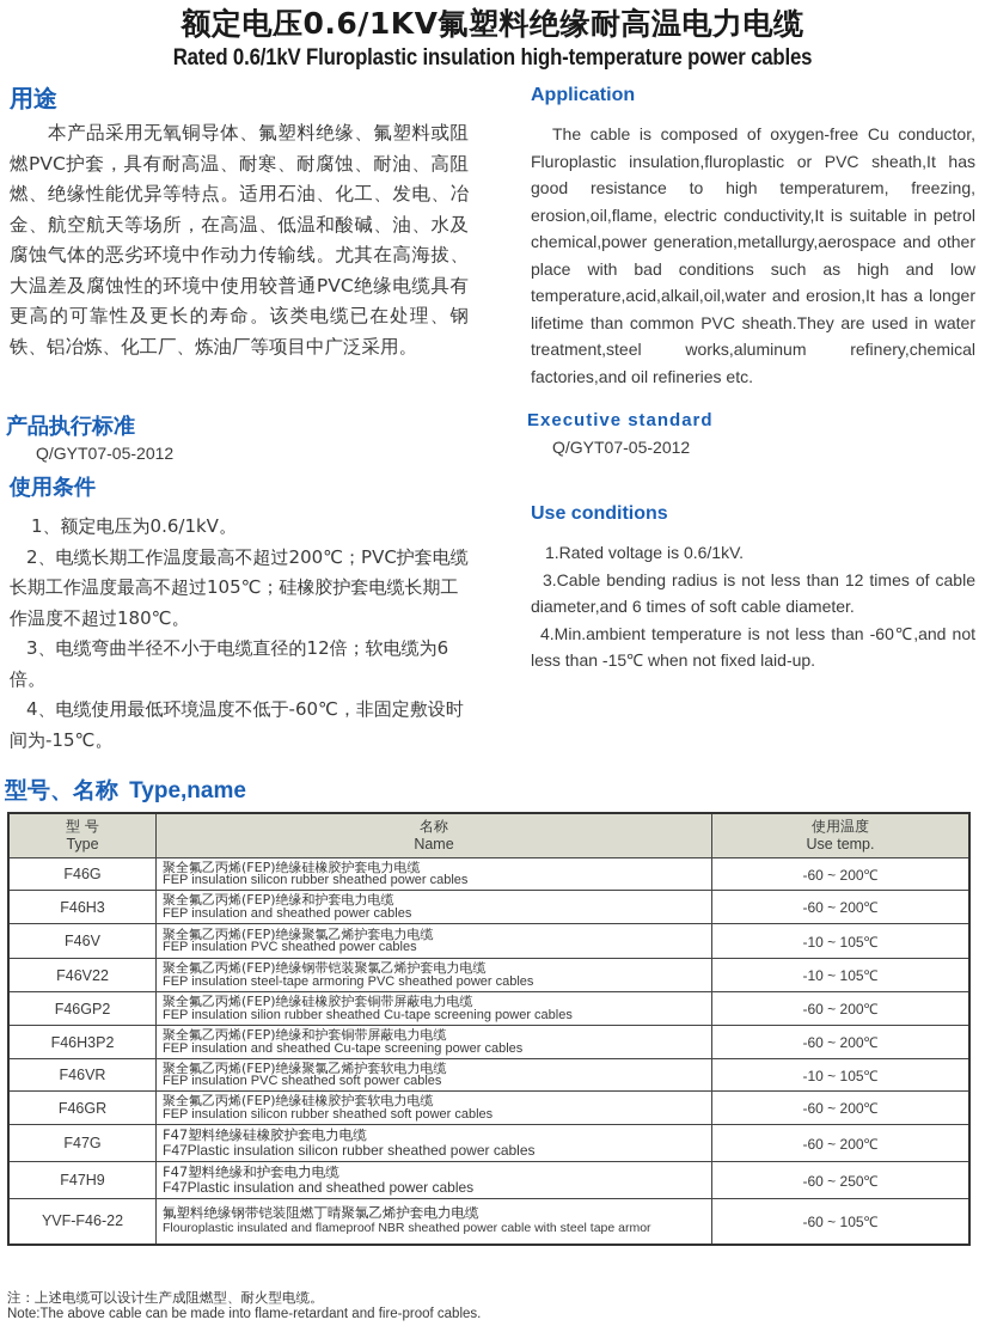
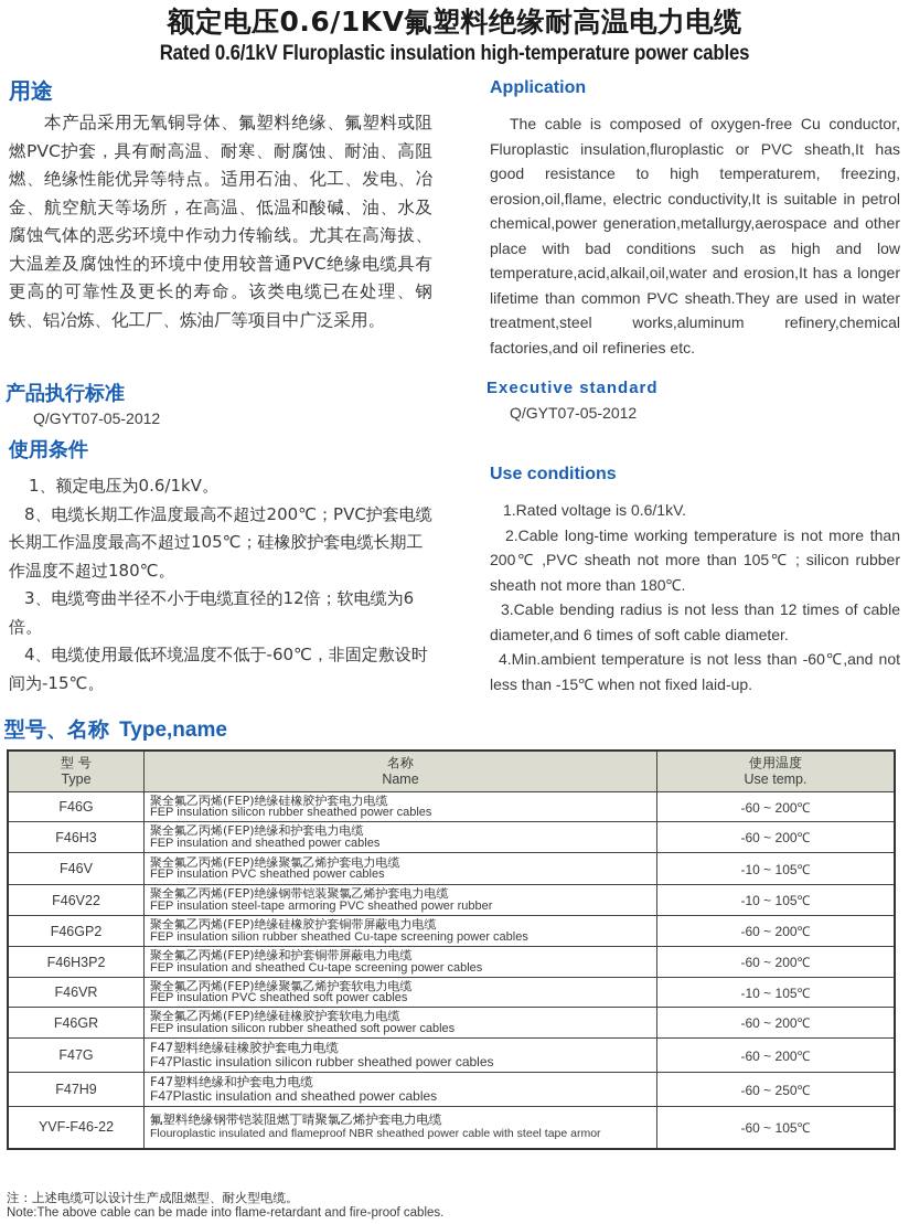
  额定电压0.6/1KV氟塑料绝缘耐高温电力电缆
  Rated 0.6/1kV Fluroplastic insulation high-temperature power cables
  用途
  本产品采用无氧铜导体、氟塑料绝缘、氟塑料或阻燃PVC护套，具有耐高温、耐寒、耐腐蚀、耐油、高阻燃、绝缘性能优异等特点。适用石油、化工、发电、冶金、航空航天等场所，在高温、低温和酸碱、油、水及腐蚀气体的恶劣环境中作动力传输线。尤其在高海拔、大温差及腐蚀性的环境中使用较普通PVC绝缘电缆具有更高的可靠性及更长的寿命。该类电缆已在处理、钢铁、铝冶炼、化工厂、炼油厂等项目中广泛采用。
  Application
  The cable is composed of oxygen-free Cu conductor, Fluroplastic insulation,fluroplastic or PVC sheath,It has good resistance to high temperaturem, freezing, erosion,oil,flame, electric conductivity,It is suitable in petrol chemical,power generation,metallurgy,aerospace and other place with bad conditions such as high and low temperature,acid,alkail,oil,water and erosion,It has a longer lifetime than common PVC sheath.They are used in water treatment,steel works,aluminum refinery,chemical factories,and oil refineries etc.
  产品执行标准
  Q/GYT07-05-2012
  Executive standard
  Q/GYT07-05-2012
  使用条件
  1、额定电压为0.6/1kV。
- 2、电缆长期工作温度最高不超过200℃；PVC护套电缆长期工作温度最高不超过105℃；硅橡胶护套电缆长期工作温度不超过180℃。
+ 8、电缆长期工作温度最高不超过200℃；PVC护套电缆长期工作温度最高不超过105℃；硅橡胶护套电缆长期工作温度不超过180℃。
  3、电缆弯曲半径不小于电缆直径的12倍；软电缆为6倍。
  4、电缆使用最低环境温度不低于-60℃，非固定敷设时间为-15℃。
  Use conditions
  1.Rated voltage is 0.6/1kV.
+ 2.Cable long-time working temperature is not more than 200℃ ,PVC sheath not more than 105℃ ; silicon rubber sheath not more than 180℃.
  3.Cable bending radius is not less than 12 times of cable diameter,and 6 times of soft cable diameter.
  4.Min.ambient temperature is not less than -60℃,and not less than -15℃ when not fixed laid-up.
  型号、名称 Type,name
  型 号 Type	名称 Name	使用温度 Use temp.
  F46G	聚全氟乙丙烯(FEP)绝缘硅橡胶护套电力电缆FEP insulation silicon rubber sheathed power cables	-60 ~ 200℃
  F46H3	聚全氟乙丙烯(FEP)绝缘和护套电力电缆FEP insulation and sheathed power cables	-60 ~ 200℃
  F46V	聚全氟乙丙烯(FEP)绝缘聚氯乙烯护套电力电缆FEP insulation PVC sheathed power cables	-10 ~ 105℃
- F46V22	聚全氟乙丙烯(FEP)绝缘钢带铠装聚氯乙烯护套电力电缆FEP insulation steel-tape armoring PVC sheathed power cables	-10 ~ 105℃
+ F46V22	聚全氟乙丙烯(FEP)绝缘钢带铠装聚氯乙烯护套电力电缆FEP insulation steel-tape armoring PVC sheathed power rubber	-10 ~ 105℃
  F46GP2	聚全氟乙丙烯(FEP)绝缘硅橡胶护套铜带屏蔽电力电缆FEP insulation silion rubber sheathed Cu-tape screening power cables	-60 ~ 200℃
  F46H3P2	聚全氟乙丙烯(FEP)绝缘和护套铜带屏蔽电力电缆FEP insulation and sheathed Cu-tape screening power cables	-60 ~ 200℃
  F46VR	聚全氟乙丙烯(FEP)绝缘聚氯乙烯护套软电力电缆FEP insulation PVC sheathed soft power cables	-10 ~ 105℃
  F46GR	聚全氟乙丙烯(FEP)绝缘硅橡胶护套软电力电缆FEP insulation silicon rubber sheathed soft power cables	-60 ~ 200℃
  F47G	F47塑料绝缘硅橡胶护套电力电缆F47Plastic insulation silicon rubber sheathed power cables	-60 ~ 200℃
  F47H9	F47塑料绝缘和护套电力电缆F47Plastic insulation and sheathed power cables	-60 ~ 250℃
  YVF-F46-22	氟塑料绝缘钢带铠装阻燃丁晴聚氯乙烯护套电力电缆Flouroplastic insulated and flameproof NBR sheathed power cable with steel tape armor	-60 ~ 105℃
  注：上述电缆可以设计生产成阻燃型、耐火型电缆。
  Note:The above cable can be made into flame-retardant and fire-proof cables.
